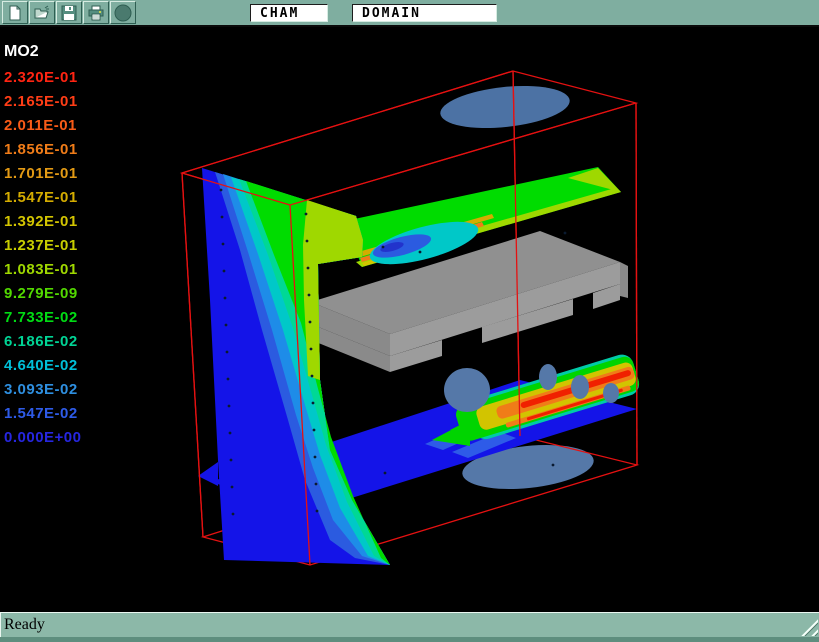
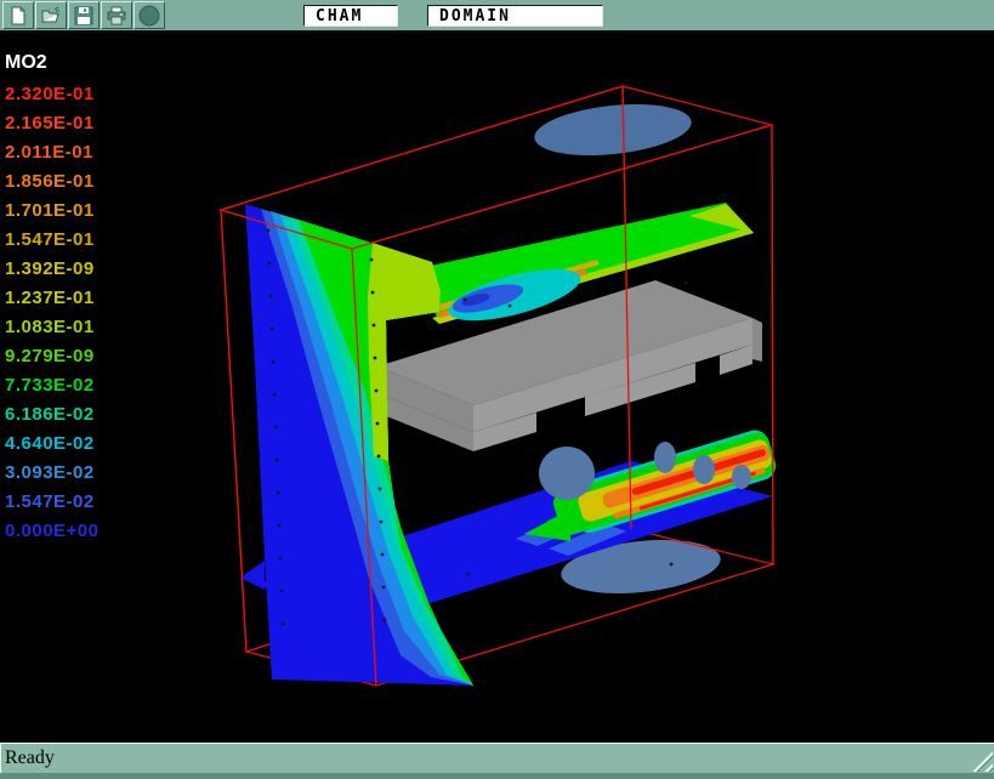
  CHAM
  DOMAIN
  MO2
  2.320E-01
  2.165E-01
  2.011E-01
  1.856E-01
  1.701E-01
  1.547E-01
- 1.392E-01
+ 1.392E-09
  1.237E-01
  1.083E-01
  9.279E-09
  7.733E-02
  6.186E-02
  4.640E-02
  3.093E-02
  1.547E-02
  0.000E+00
  Ready
